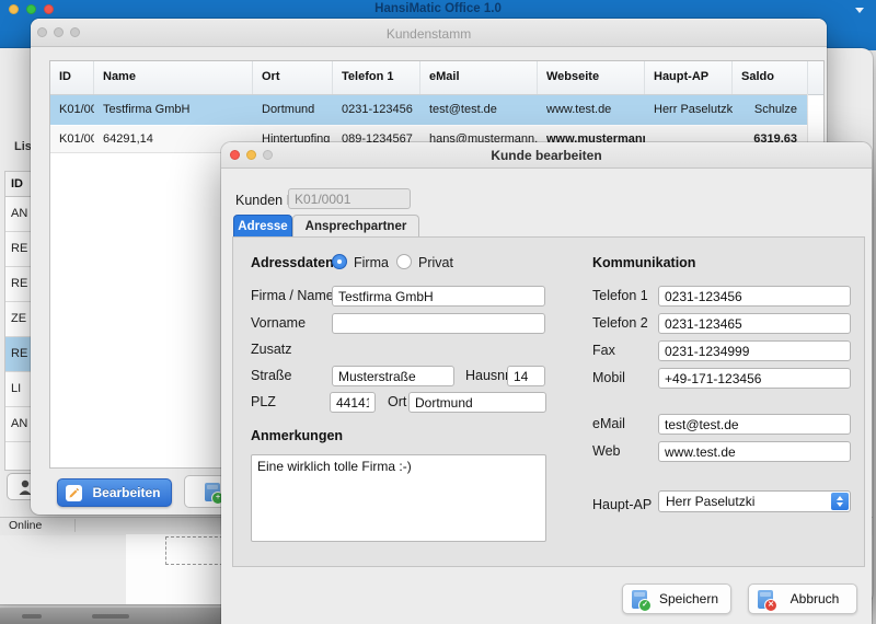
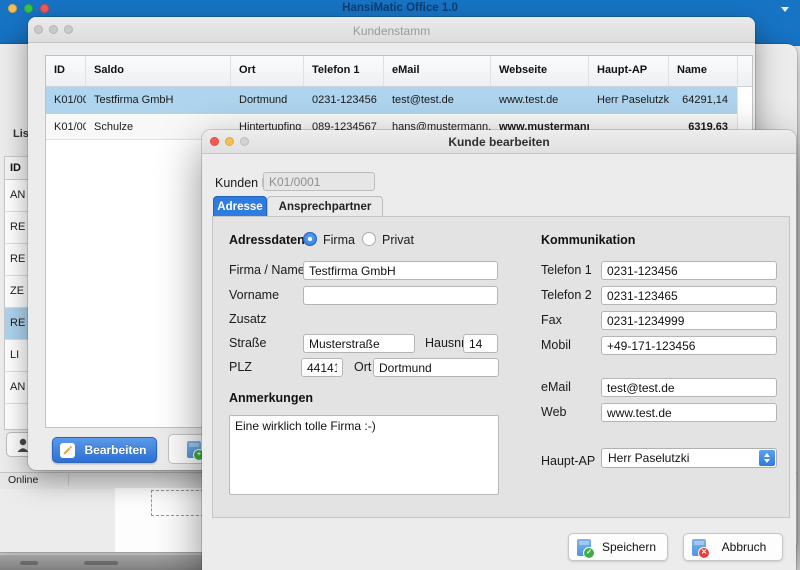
  HansiMatic Office 1.0
  Lis
  ID
  AN
  RE
  RE
  ZE
  RE
  LI
  AN
  Online
  Kundenstamm
  ID
- Name
+ Saldo
  Ort
  Telefon 1
  eMail
  Webseite
  Haupt-AP
- Saldo
+ Name
  K01/00
  Testfirma GmbH
  Dortmund
  0231-123456
  test@test.de
  www.test.de
  Herr Paselutzk
- Schulze
+ 64291,14
  K01/00
- 64291,14
+ Schulze
  Hintertupfing
  089-1234567
  hans@mustermann.
  www.musterman
  6319.63
  Bearbeiten
  Kunde bearbeiten
  Kunden
  K01/0001
  Adresse
  Ansprechpartner
  Adressdaten
  Firma
  Privat
  Firma / Name
  Testfirma GmbH
  Vorname
  Zusatz
  Straße
  Musterstraße
  Hausn
  14
  PLZ
  4414
  Ort
  Dortmund
  Anmerkungen
  Eine wirklich tolle Firma :-)
  Kommunikation
  Telefon 1
  0231-123456
  Telefon 2
  0231-123465
  Fax
  0231-1234999
  Mobil
  +49-171-123456
  eMail
  test@test.de
  Web
  www.test.de
  Haupt-AP
  Herr Paselutzki
  Speichern
  Abbruch
